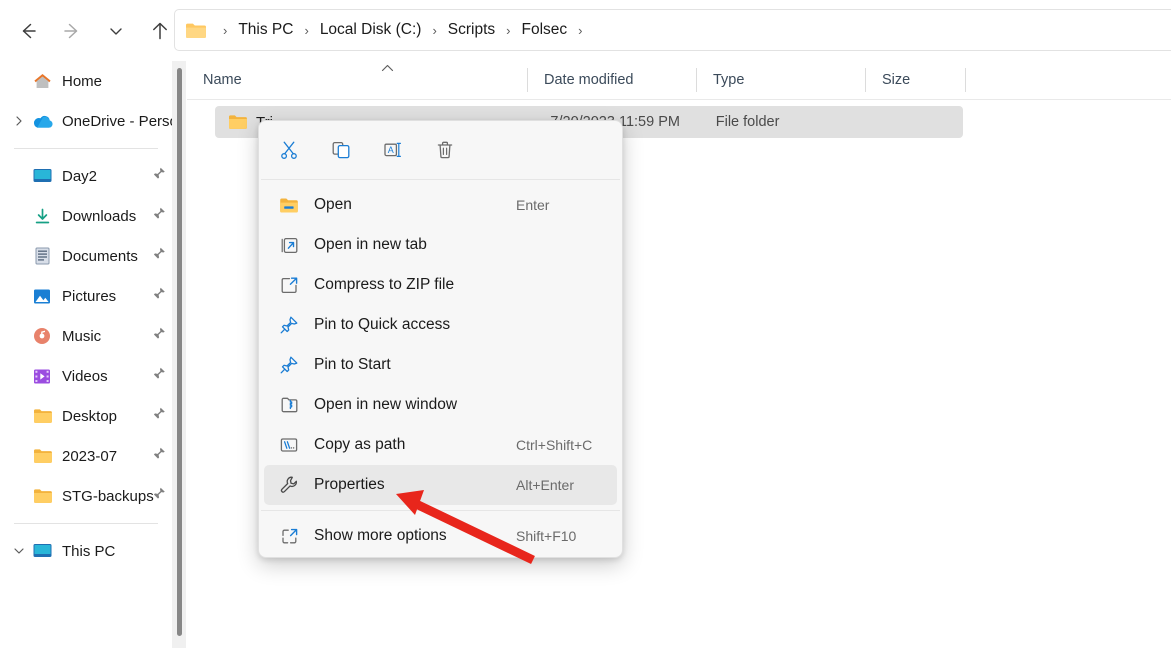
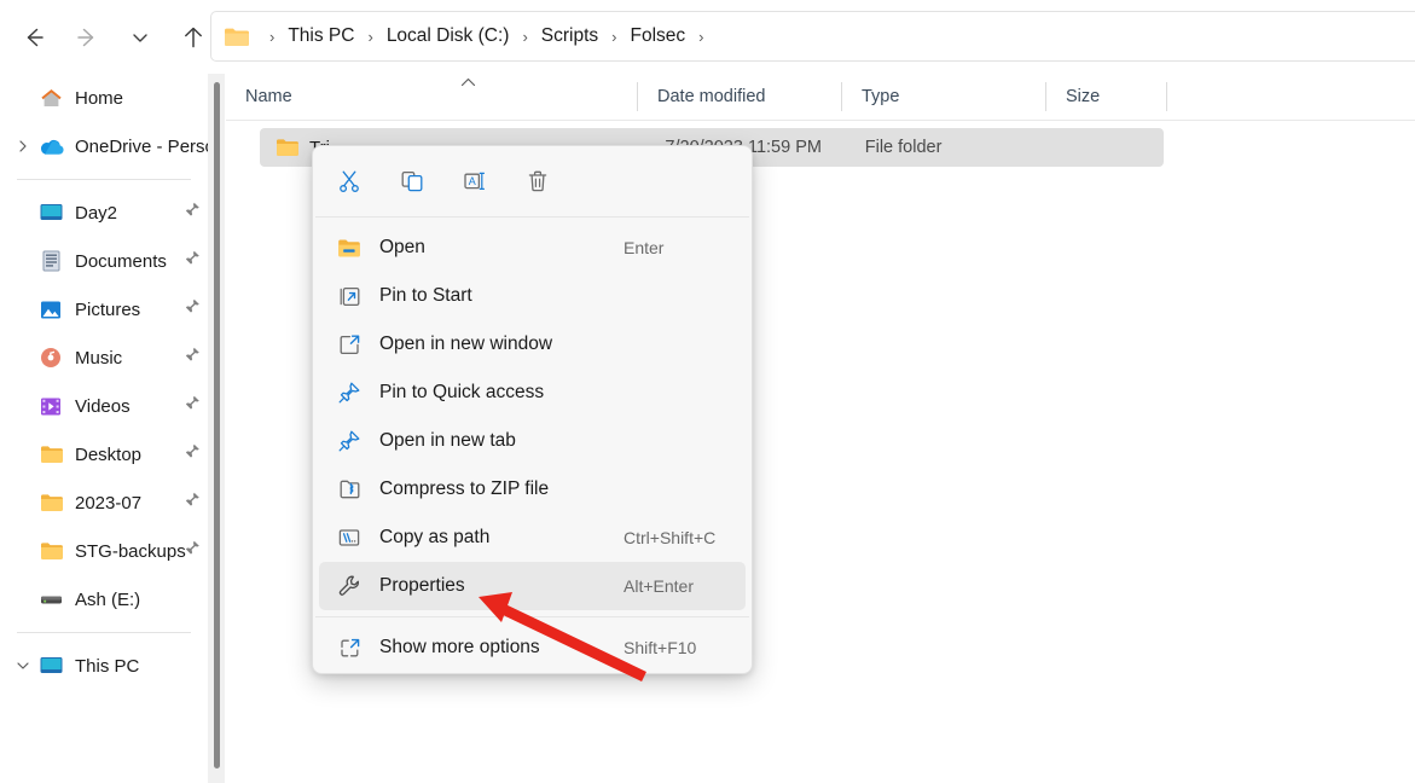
  ›
  This PC
  ›
  Local Disk (C:)
  ›
  Scripts
  ›
  Folsec
  ›
  Home
  OneDrive - Pers
  Day2
- Downloads
  Documents
  Pictures
  Music
  Videos
  Desktop
  2023-07
  STG-backups
+ Ash (E:)
  This PC
  Name
  Date modified
  Type
  Size
  File folder
  A
  Open
  Enter
- Open in new tab
+ Pin to Start
- Compress to ZIP file
+ Open in new window
  Pin to Quick access
- Pin to Start
+ Open in new tab
- Open in new window
+ Compress to ZIP file
  Copy as path
  Ctrl+Shift+C
  Properties
  Alt+Enter
  Show more options
  Shift+F10
